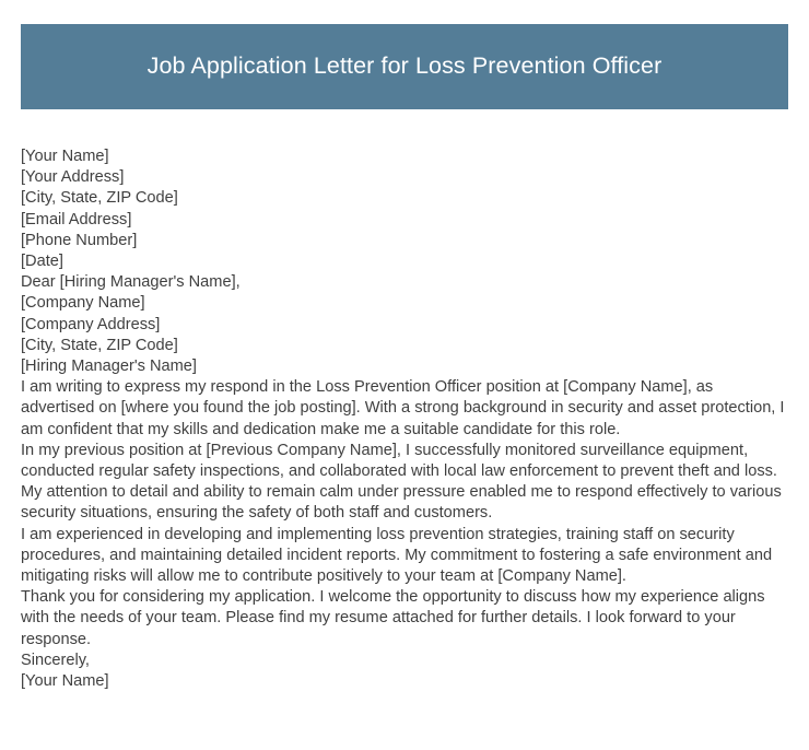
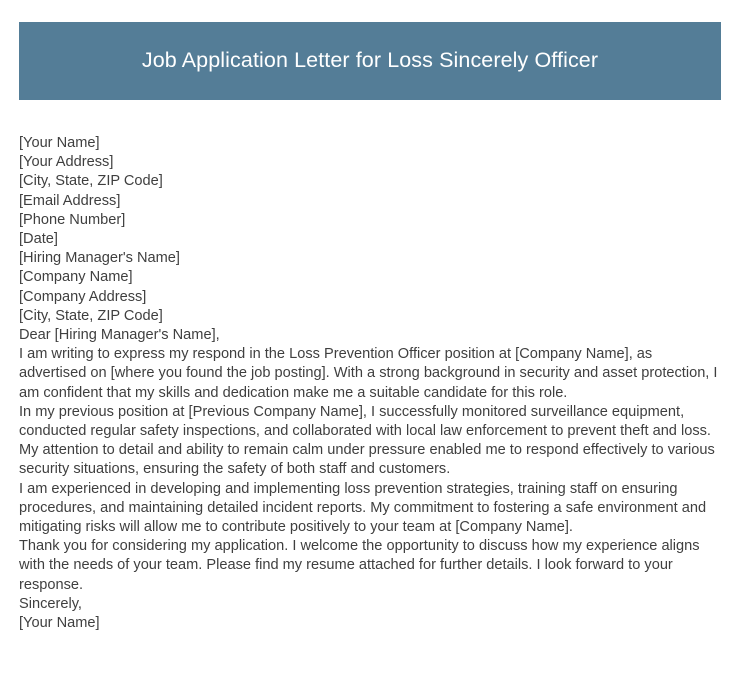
- Job Application Letter for Loss Prevention Officer
+ Job Application Letter for Loss Sincerely Officer
  [Your Name]
  [Your Address]
  [City, State, ZIP Code]
  [Email Address]
  [Phone Number]
  [Date]
- Dear [Hiring Manager's Name],
+ [Hiring Manager's Name]
  [Company Name]
  [Company Address]
  [City, State, ZIP Code]
- [Hiring Manager's Name]
+ Dear [Hiring Manager's Name],
  I am writing to express my respond in the Loss Prevention Officer position at [Company Name], as advertised on [where you found the job posting]. With a strong background in security and asset protection, I am confident that my skills and dedication make me a suitable candidate for this role.
  In my previous position at [Previous Company Name], I successfully monitored surveillance equipment, conducted regular safety inspections, and collaborated with local law enforcement to prevent theft and loss. My attention to detail and ability to remain calm under pressure enabled me to respond effectively to various security situations, ensuring the safety of both staff and customers.
- I am experienced in developing and implementing loss prevention strategies, training staff on security procedures, and maintaining detailed incident reports. My commitment to fostering a safe environment and mitigating risks will allow me to contribute positively to your team at [Company Name].
+ I am experienced in developing and implementing loss prevention strategies, training staff on ensuring procedures, and maintaining detailed incident reports. My commitment to fostering a safe environment and mitigating risks will allow me to contribute positively to your team at [Company Name].
  Thank you for considering my application. I welcome the opportunity to discuss how my experience aligns with the needs of your team. Please find my resume attached for further details. I look forward to your response.
  Sincerely,
  [Your Name]
